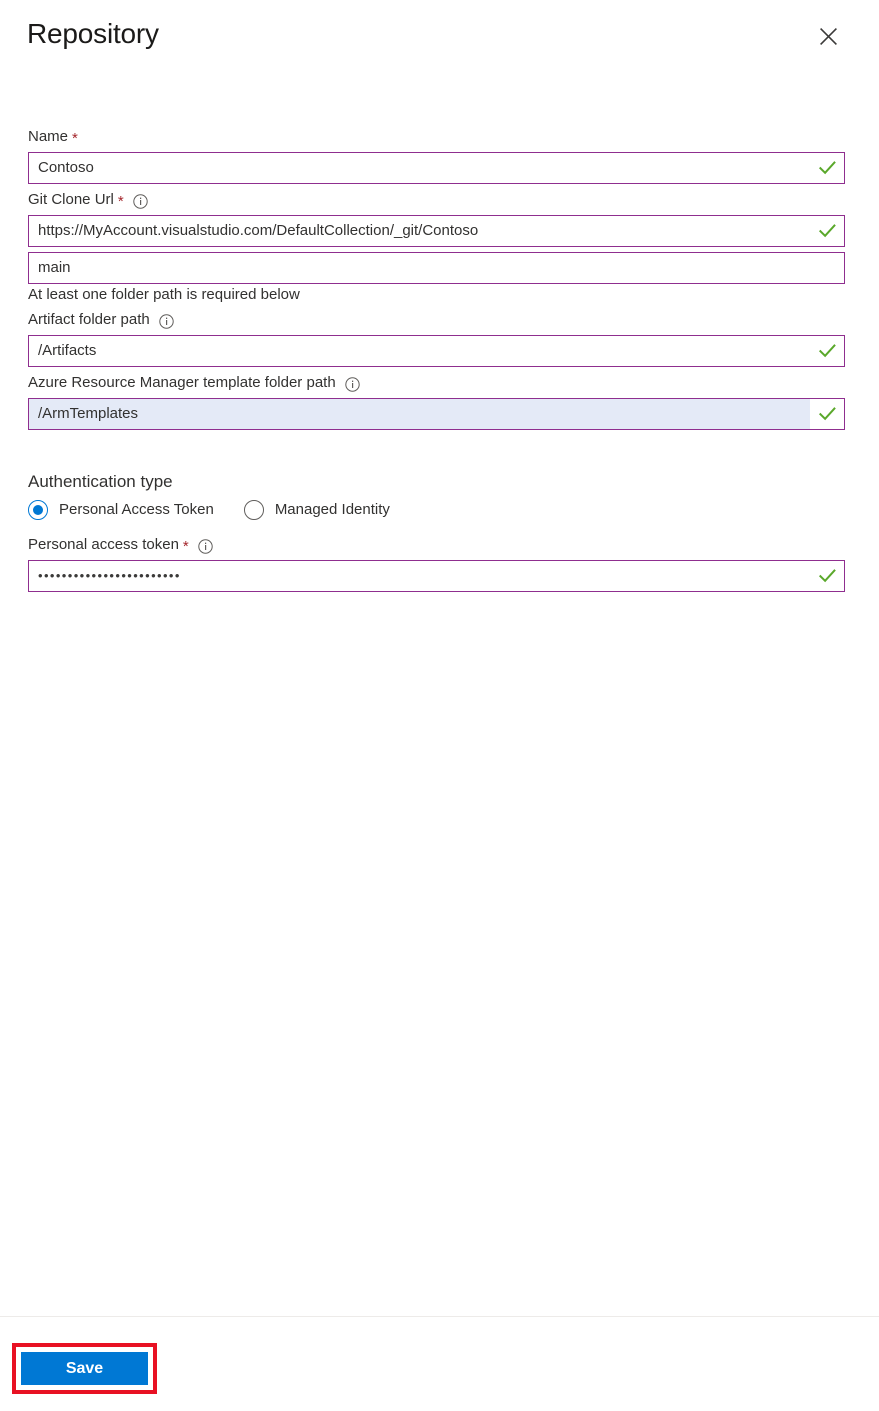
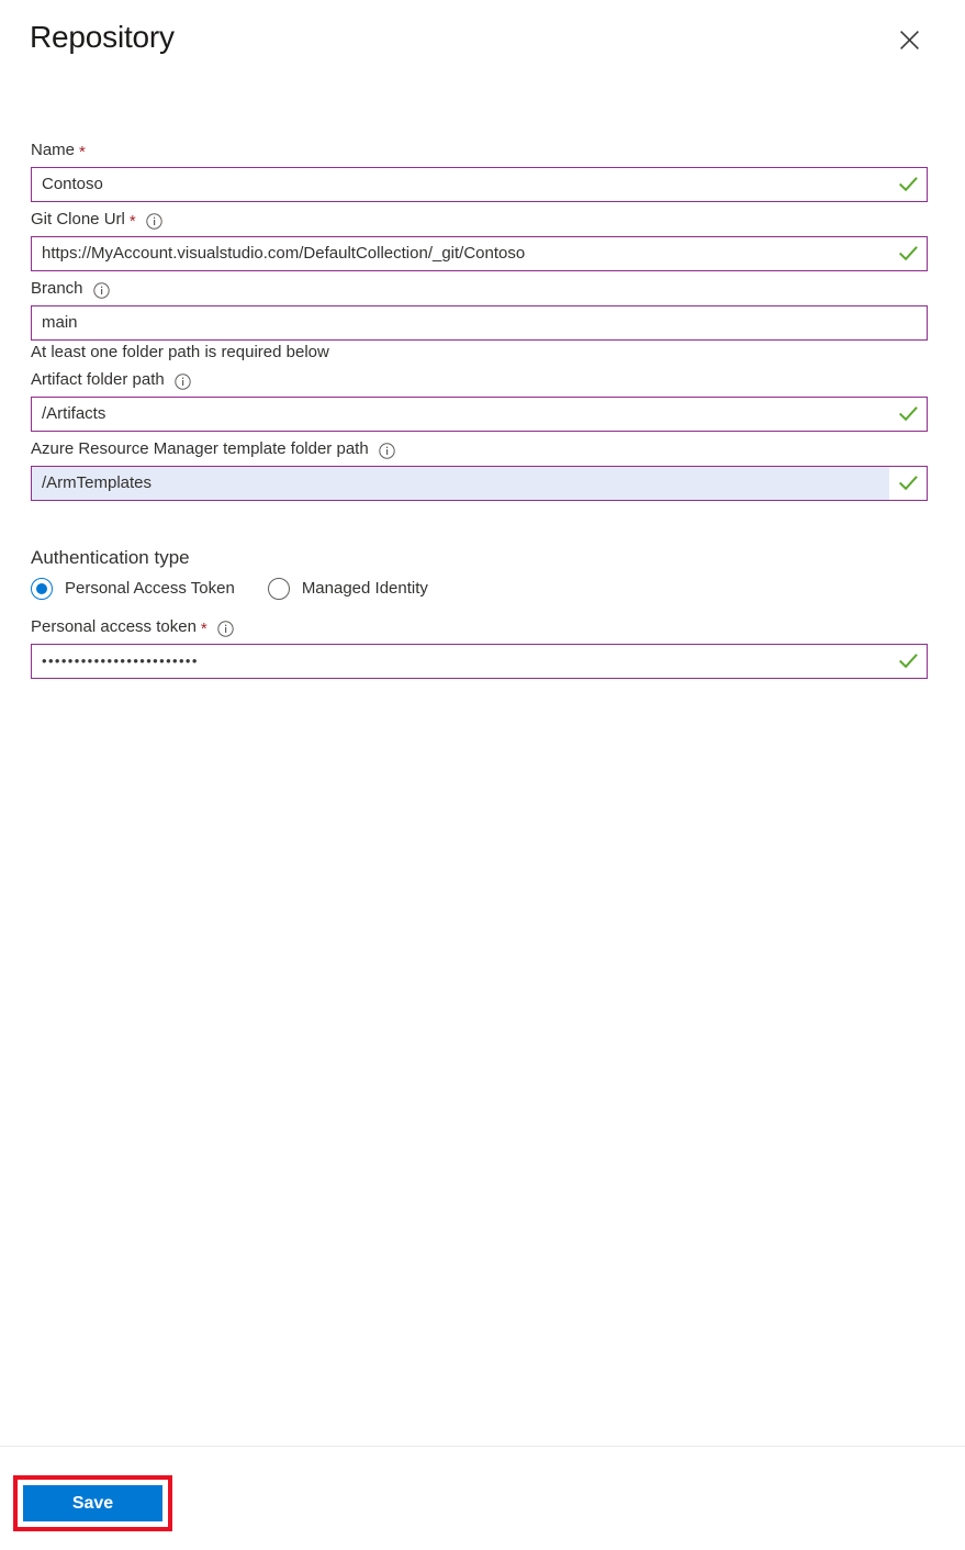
  Repository
  Name
  *
  Contoso
  Git Clone Url
  *
  https://MyAccount.visualstudio.com/DefaultCollection/_git/Contoso
+ Branch
  main
  At least one folder path is required below
  Artifact folder path
  /Artifacts
  Azure Resource Manager template folder path
  /ArmTemplates
  Authentication type
  Personal Access Token
  Managed Identity
  Personal access token
  *
  ••••••••••••••••••••••••
  Save
